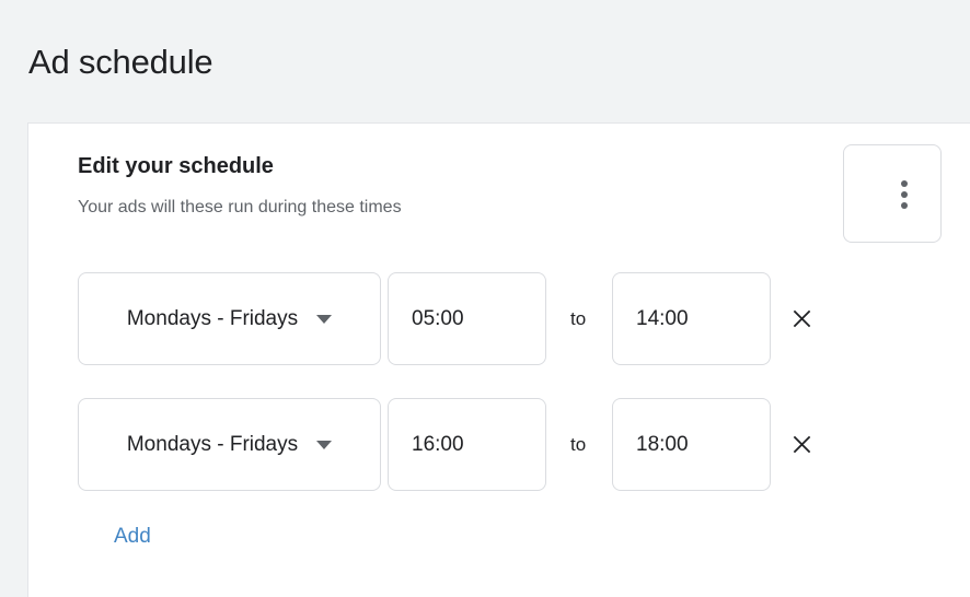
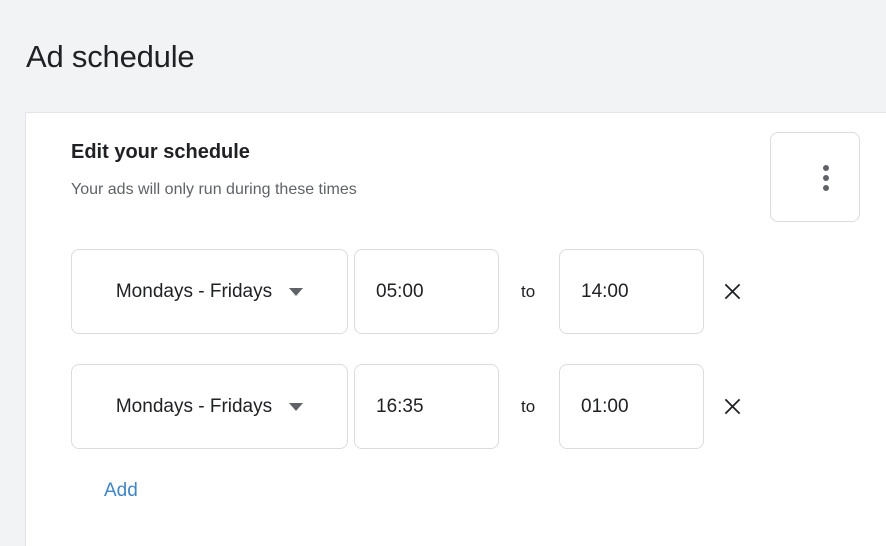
  Ad schedule
  Edit your schedule
- Your ads will these run during these times
+ Your ads will only run during these times
  Mondays - Fridays
  05:00
  to
  14:00
  Mondays - Fridays
- 16:00
+ 16:35
  to
- 18:00
+ 01:00
  Add
